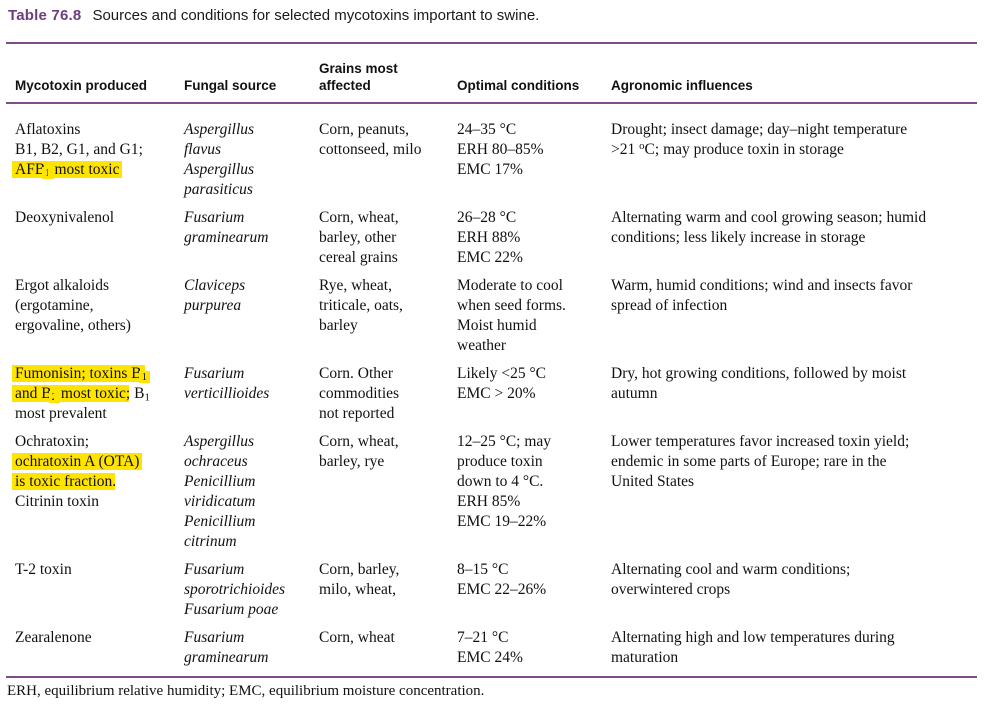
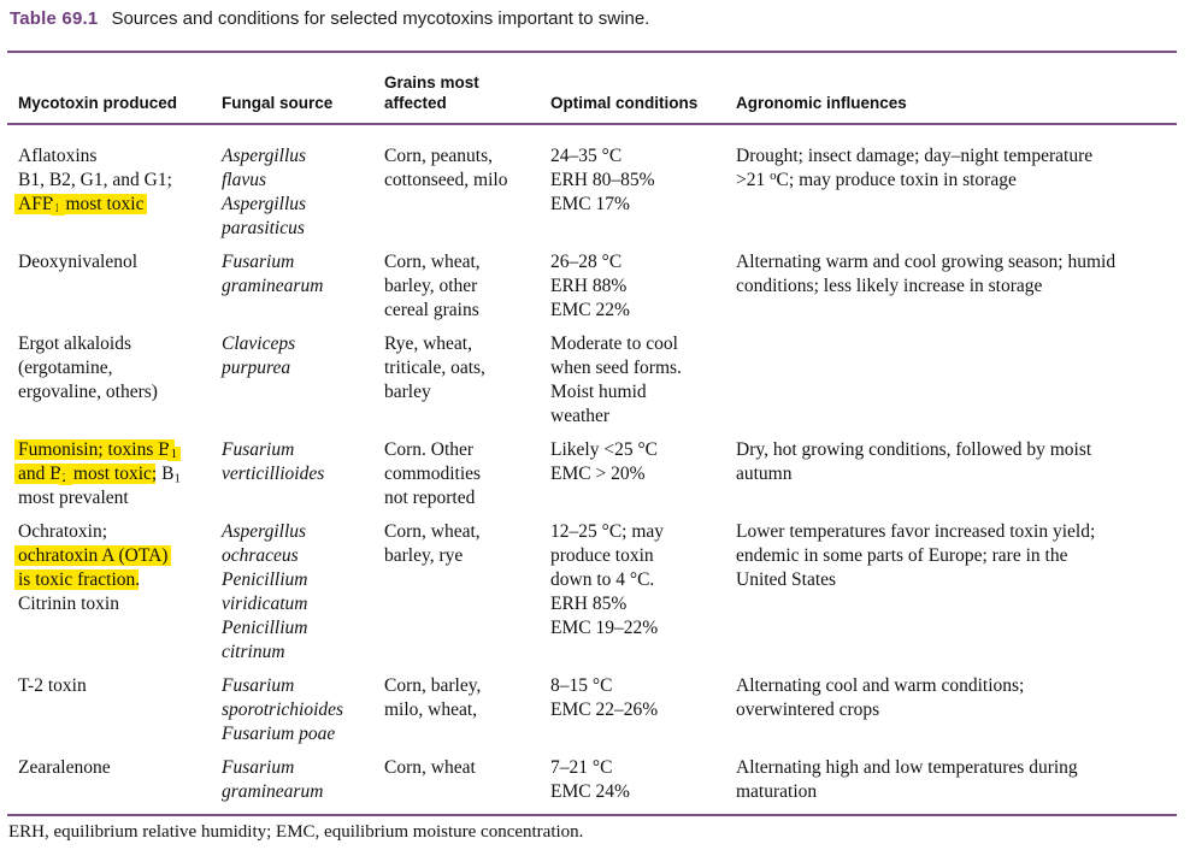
- Table 76.8
+ Table 69.1
  Sources and conditions for selected mycotoxins important to swine.
  Mycotoxin produced
  Fungal source
  Grains most
  affected
  Optimal conditions
  Agronomic influences
  Aflatoxins
  B1, B2, G1, and G1;
  AFB1 most toxic
  Aspergillus
  flavus
  Aspergillus
  parasiticus
  Corn, peanuts,
  cottonseed, milo
  24–35 °C
  ERH 80–85%
  EMC 17%
  Drought; insect damage; day–night temperature
  >21 oC; may produce toxin in storage
  Deoxynivalenol
  Fusarium
  graminearum
  Corn, wheat,
  barley, other
  cereal grains
  26–28 °C
  ERH 88%
  EMC 22%
  Alternating warm and cool growing season; humid
  conditions; less likely increase in storage
  Ergot alkaloids
  (ergotamine,
  ergovaline, others)
  Claviceps
  purpurea
  Rye, wheat,
  triticale, oats,
  barley
  Moderate to cool
  when seed forms.
  Moist humid
  weather
- Warm, humid conditions; wind and insects favor
- spread of infection
  Fumonisin; toxins B1
  and B2 most toxic; B1
  most prevalent
  Fusarium
  verticillioides
  Corn. Other
  commodities
  not reported
  Likely <25 °C
  EMC > 20%
  Dry, hot growing conditions, followed by moist
  autumn
  Ochratoxin;
  ochratoxin A (OTA)
  is toxic fraction.
  Citrinin toxin
  Aspergillus
  ochraceus
  Penicillium
  viridicatum
  Penicillium
  citrinum
  Corn, wheat,
  barley, rye
  12–25 °C; may
  produce toxin
  down to 4 °C.
  ERH 85%
  EMC 19–22%
  Lower temperatures favor increased toxin yield;
  endemic in some parts of Europe; rare in the
  United States
  T-2 toxin
  Fusarium
  sporotrichioides
  Fusarium poae
  Corn, barley,
  milo, wheat,
  8–15 °C
  EMC 22–26%
  Alternating cool and warm conditions;
  overwintered crops
  Zearalenone
  Fusarium
  graminearum
  Corn, wheat
  7–21 °C
  EMC 24%
  Alternating high and low temperatures during
  maturation
  ERH, equilibrium relative humidity; EMC, equilibrium moisture concentration.
